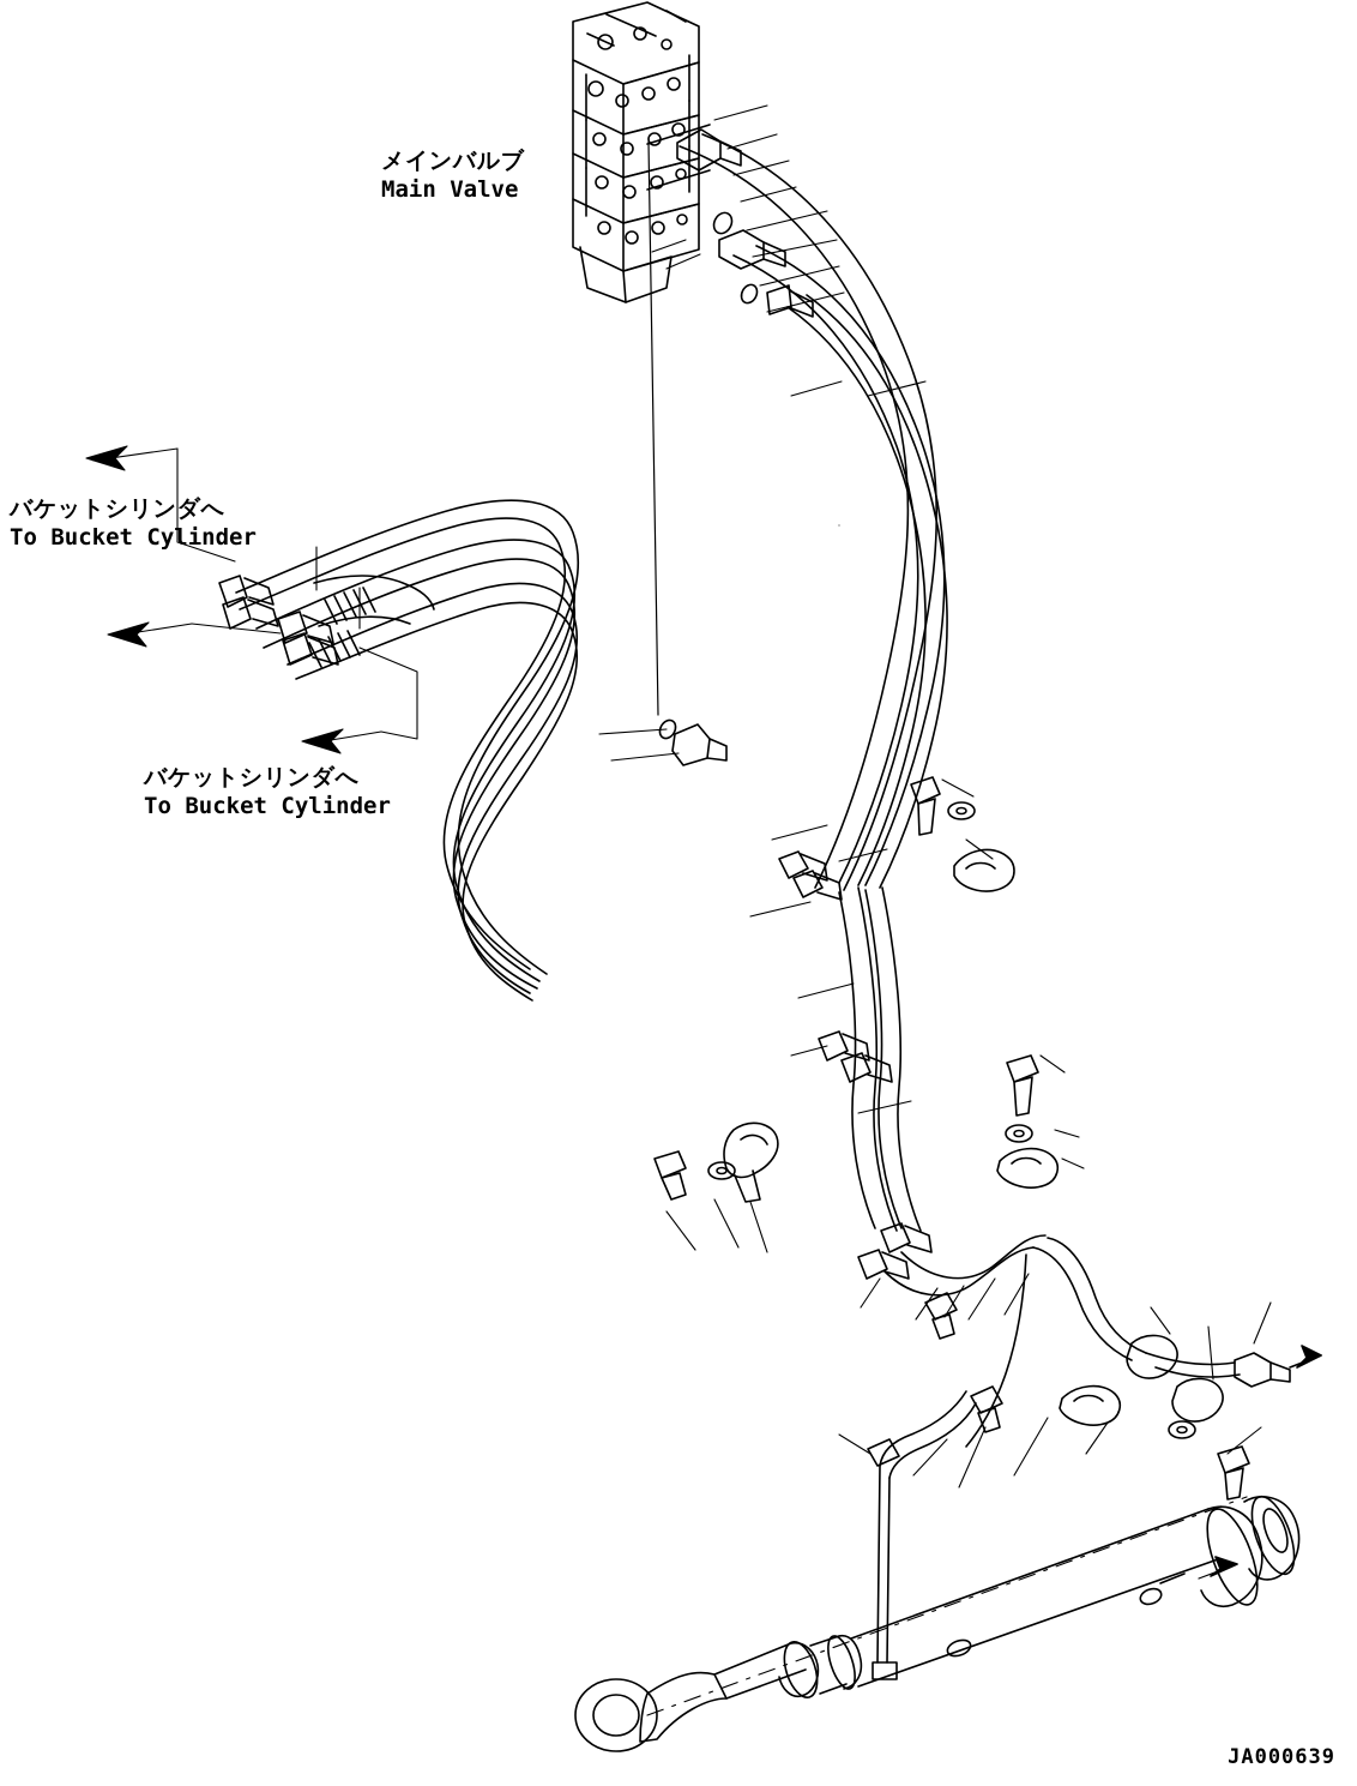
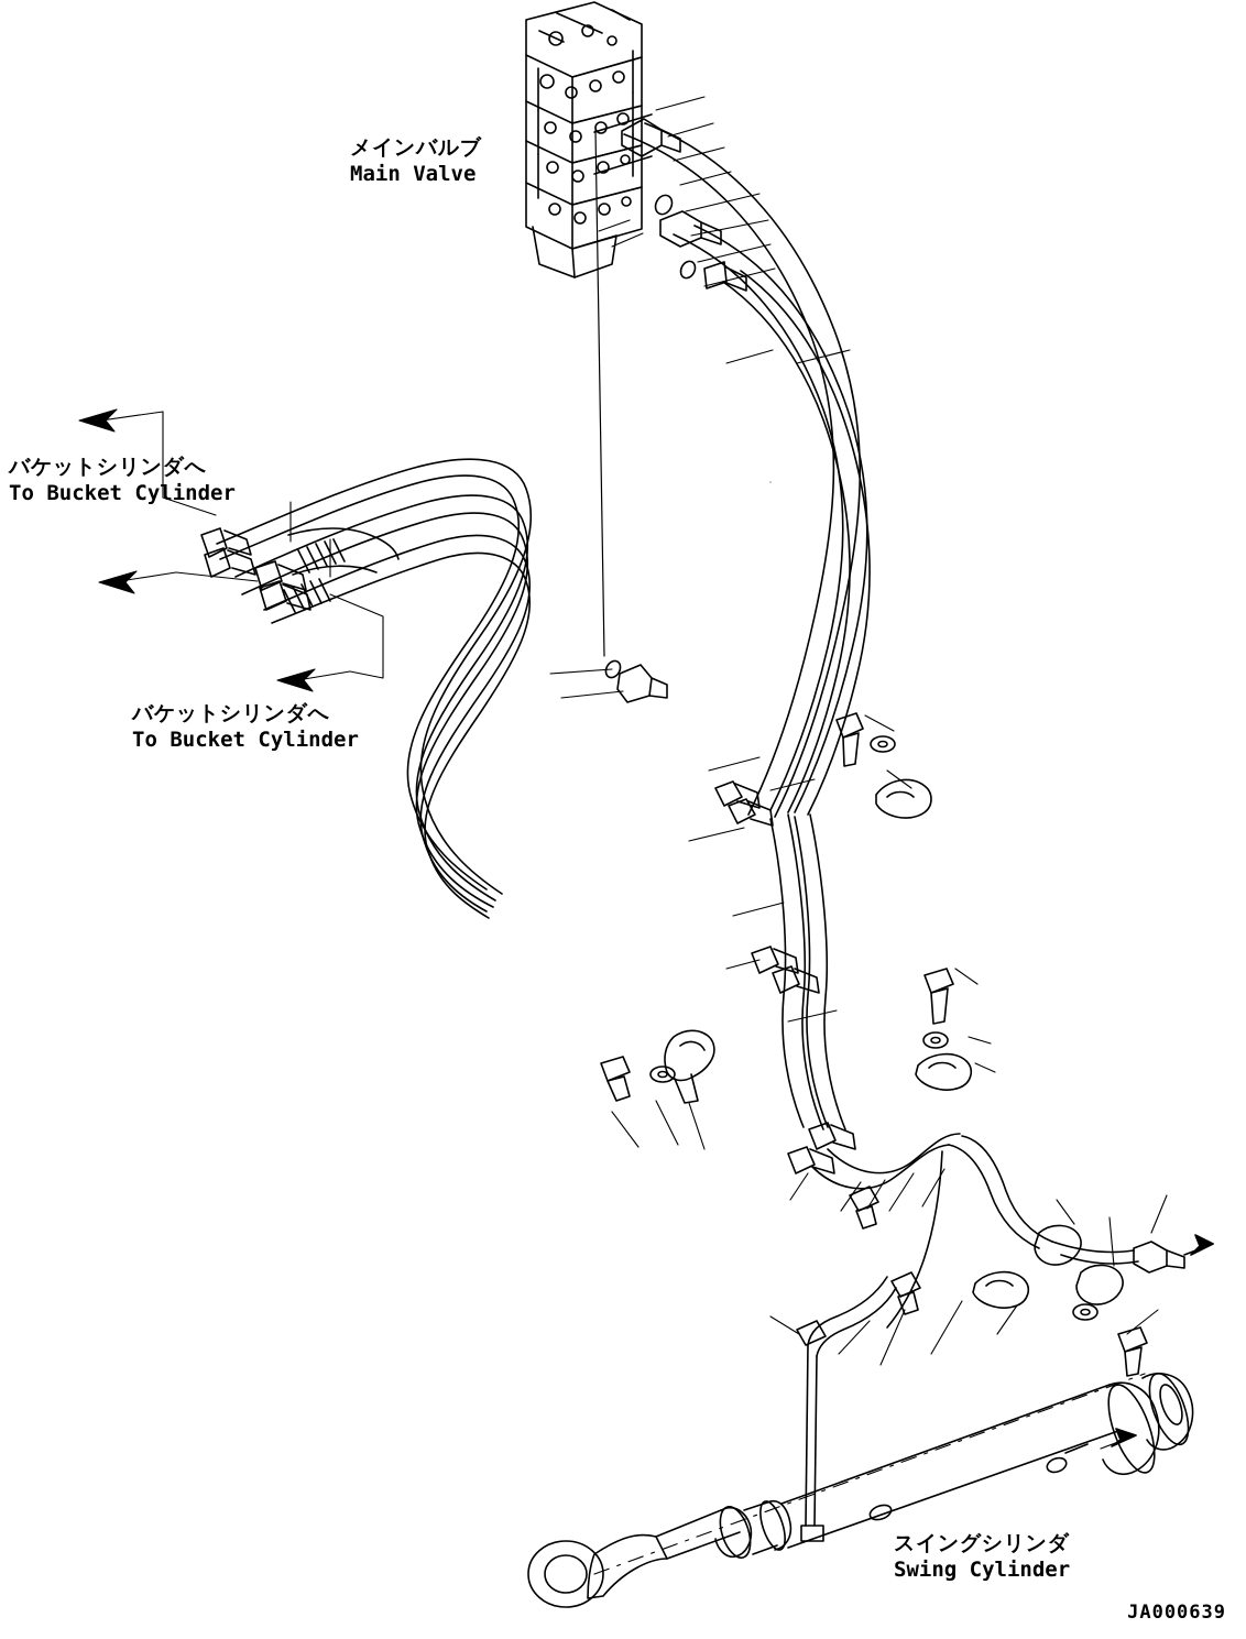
  メインバルブ
  Main Valve
  バケットシリンダへ
  To Bucket Cylinder
  バケットシリンダへ
  To Bucket Cylinder
+ スイングシリンダ
+ Swing Cylinder
  JA000639
